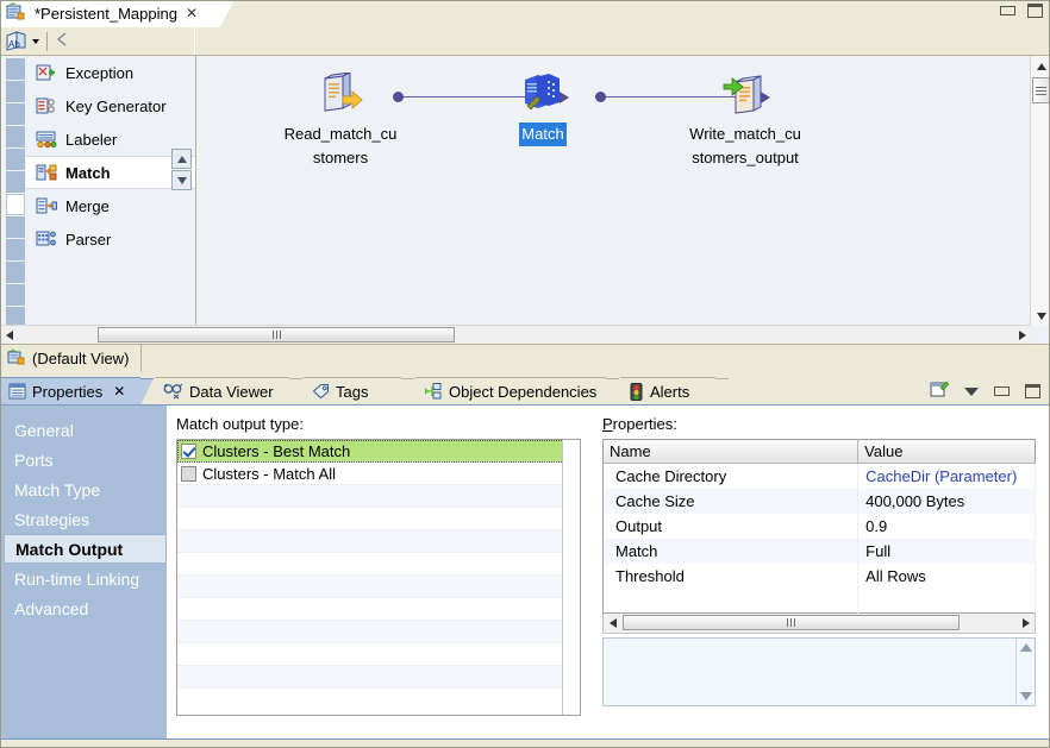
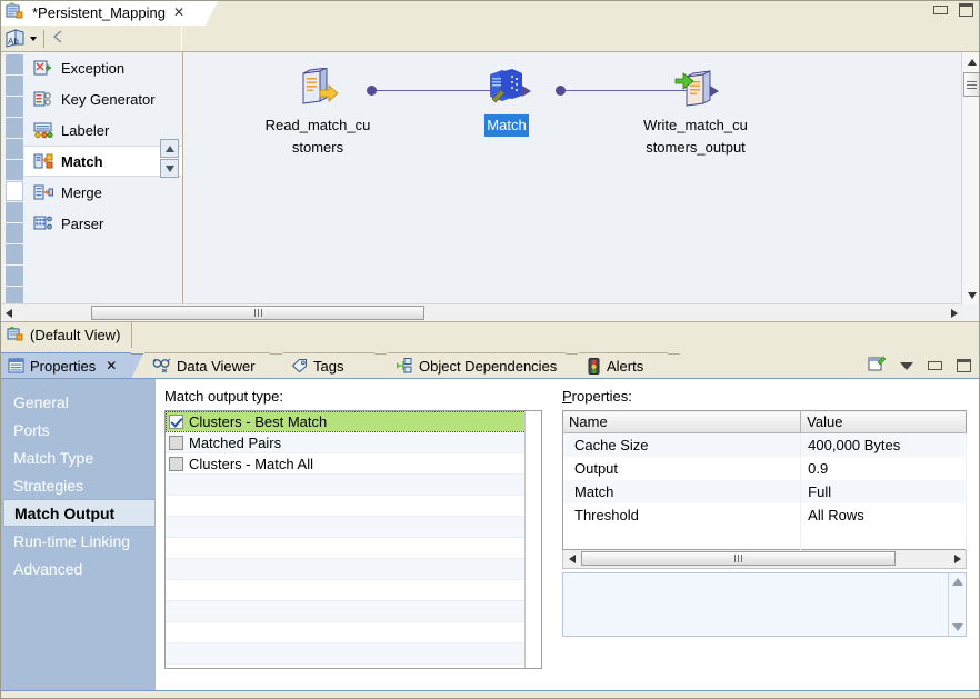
  *Persistent_Mapping
  ✕
  Ab
  Exception
  Key Generator
  Labeler
  Match
  Merge
  Parser
  Read_match_customers
  Match
  Write_match_customers_output
  (Default View)
  Properties
  ✕
  Data Viewer
  Tags
  Object Dependencies
  Alerts
  General
  Ports
  Match Type
  Strategies
  Match Output
  Run-time Linking
  Advanced
  Match output type:
  Clusters - Best Match
+ Matched Pairs
  Clusters - Match All
  Properties:
  Name	Value
- Cache Directory	CacheDir (Parameter)
  Cache Size	400,000 Bytes
  Output	0.9
  Match	Full
  Threshold	All Rows
